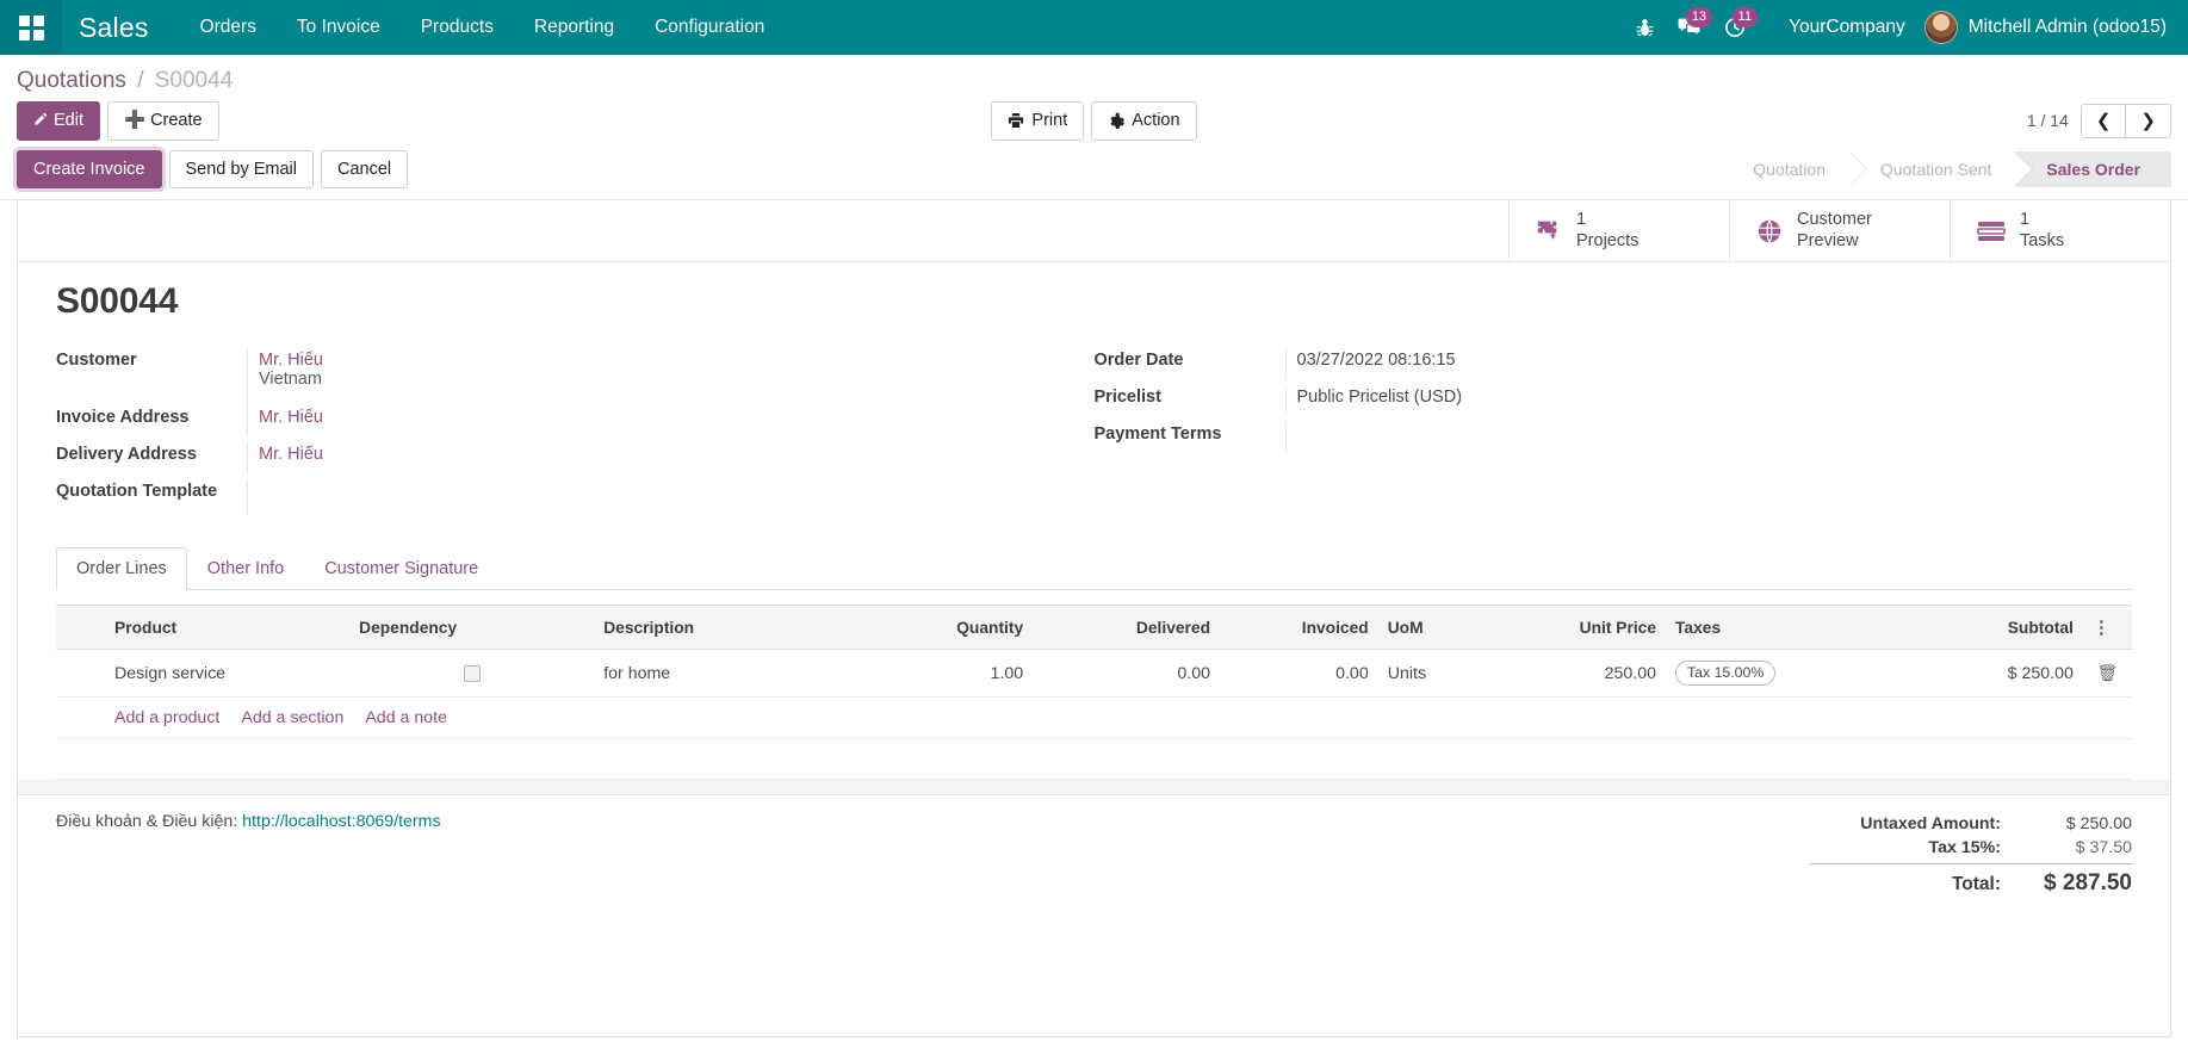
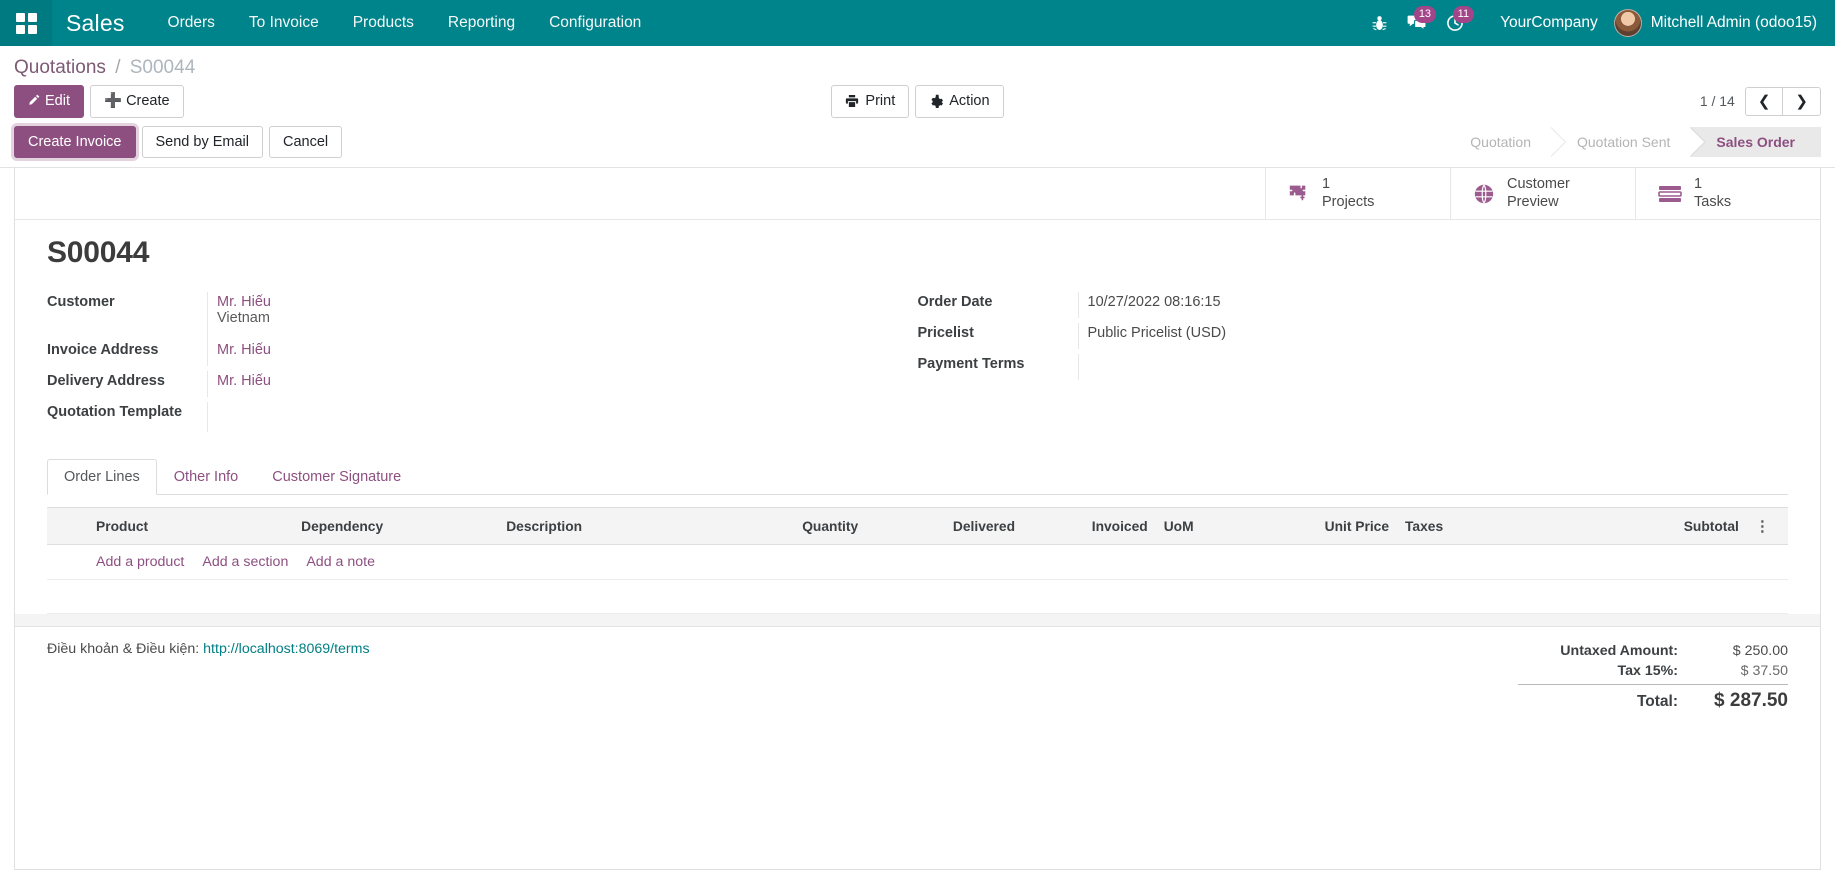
  Sales
  Orders
  To Invoice
  Products
  Reporting
  Configuration
  13
  11
  YourCompany
  Mitchell Admin (odoo15)
  Quotations / S00044
  Edit
  ➕ Create
  Print
  Action
  1 / 14
  ❮
  ❯
  Create Invoice
  Send by Email
  Cancel
  Quotation
  Quotation Sent
  Sales Order
  1
  Projects
  Customer
  Preview
  1
  Tasks
  S00044
  Customer
  Mr. Hiếu
  Vietnam
  Invoice Address
  Mr. Hiếu
  Delivery Address
  Mr. Hiếu
  Quotation Template
  Order Date
- 03/27/2022 08:16:15
+ 10/27/2022 08:16:15
  Pricelist
  Public Pricelist (USD)
  Payment Terms
  Order Lines
  Other Info
  Customer Signature
  	Product	Dependency	Description	Quantity	Delivered	Invoiced	UoM	Unit Price	Taxes	Subtotal	⋮
- 	Design service		for home	1.00	0.00	0.00	Units	250.00	Tax 15.00%	$ 250.00	🗑
  	Add a product Add a section Add a note
  Điều khoản & Điều kiện: http://localhost:8069/terms
  Untaxed Amount:
  $ 250.00
  Tax 15%:
  $ 37.50
  Total:
  $ 287.50
